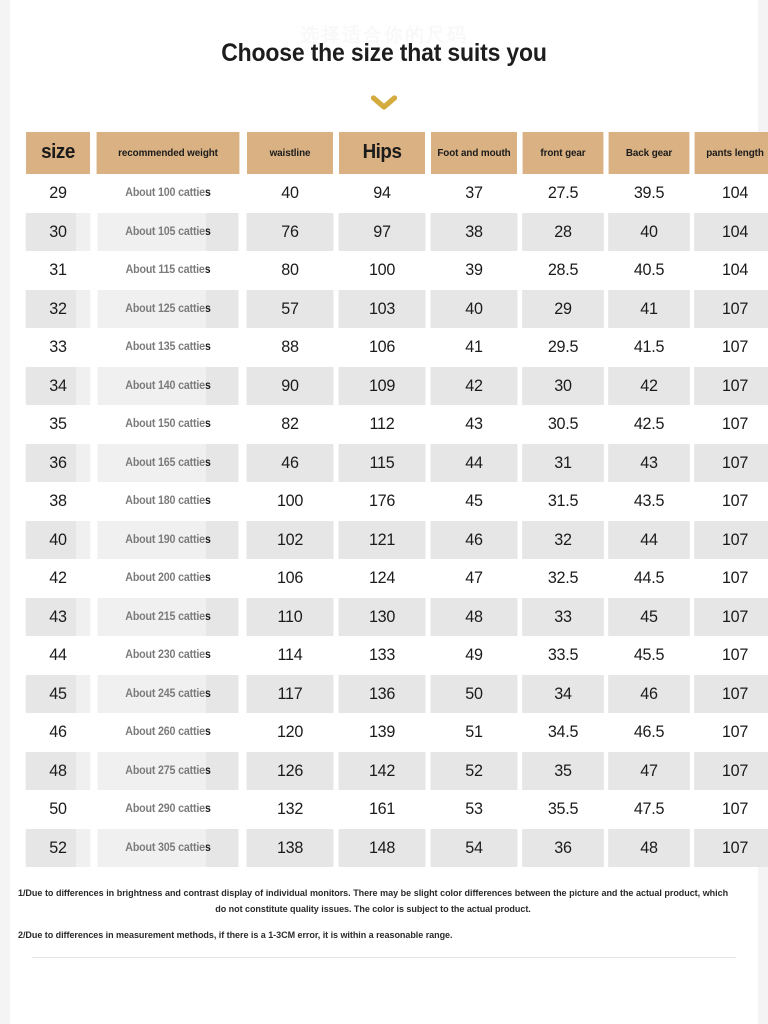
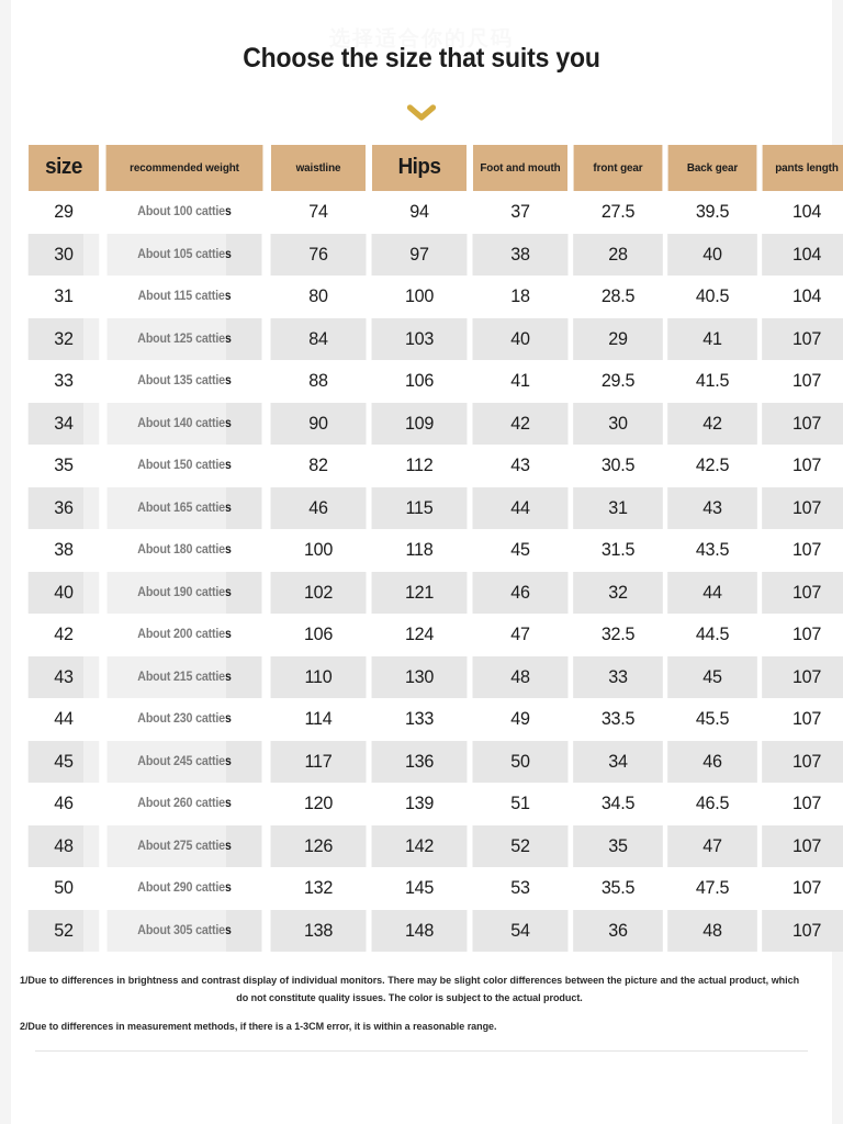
  选择适合你的尺码
  Choose the size that suits you
  size	recommended weight	waistline	Hips	Foot and mouth	front gear	Back gear	pants length
- 29	About 100 catties	40	94	37	27.5	39.5	104
+ 29	About 100 catties	74	94	37	27.5	39.5	104
  30	About 105 catties	76	97	38	28	40	104
- 31	About 115 catties	80	100	39	28.5	40.5	104
+ 31	About 115 catties	80	100	18	28.5	40.5	104
- 32	About 125 catties	57	103	40	29	41	107
+ 32	About 125 catties	84	103	40	29	41	107
  33	About 135 catties	88	106	41	29.5	41.5	107
  34	About 140 catties	90	109	42	30	42	107
  35	About 150 catties	82	112	43	30.5	42.5	107
  36	About 165 catties	46	115	44	31	43	107
- 38	About 180 catties	100	176	45	31.5	43.5	107
+ 38	About 180 catties	100	118	45	31.5	43.5	107
  40	About 190 catties	102	121	46	32	44	107
  42	About 200 catties	106	124	47	32.5	44.5	107
  43	About 215 catties	110	130	48	33	45	107
  44	About 230 catties	114	133	49	33.5	45.5	107
  45	About 245 catties	117	136	50	34	46	107
  46	About 260 catties	120	139	51	34.5	46.5	107
  48	About 275 catties	126	142	52	35	47	107
- 50	About 290 catties	132	161	53	35.5	47.5	107
+ 50	About 290 catties	132	145	53	35.5	47.5	107
  52	About 305 catties	138	148	54	36	48	107
  1/Due to differences in brightness and contrast display of individual monitors. There may be slight color differences between the picture and the actual product, which do not constitute quality issues. The color is subject to the actual product.
  2/Due to differences in measurement methods, if there is a 1-3CM error, it is within a reasonable range.
